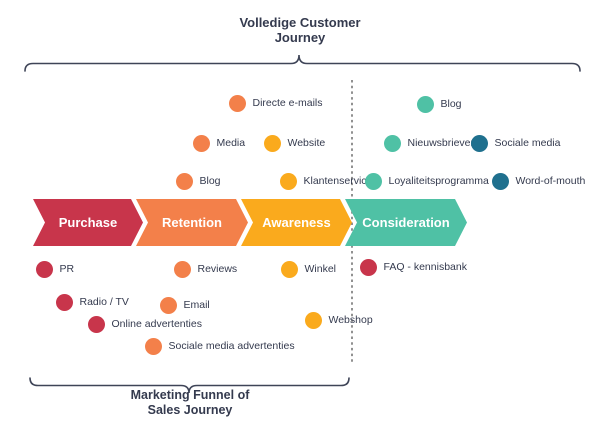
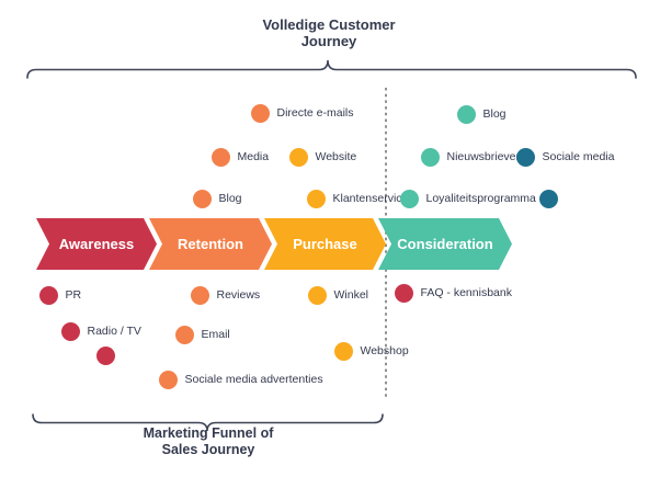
  Volledige Customer
  Journey
- Purchase
+ Awareness
  Retention
- Awareness
+ Purchase
  Consideration
  Directe e-mails
  Blog
  Media
  Website
  Nieuwsbrieve
  Sociale media
  Blog
  Klantenservic
  Loyaliteitsprogramma
- Word-of-mouth
  PR
  Reviews
  Winkel
  FAQ - kennisbank
  Radio / TV
  Email
- Online advertenties
  Webshop
  Sociale media advertenties
  Marketing Funnel of
  Sales Journey
